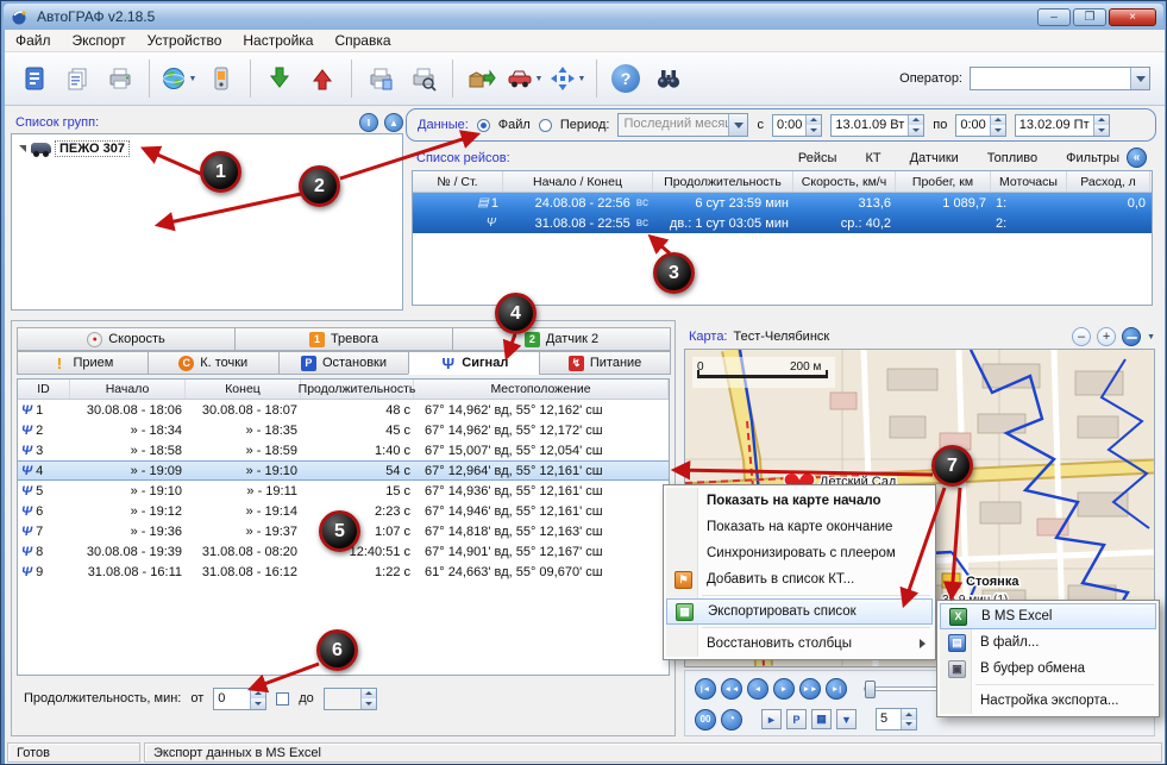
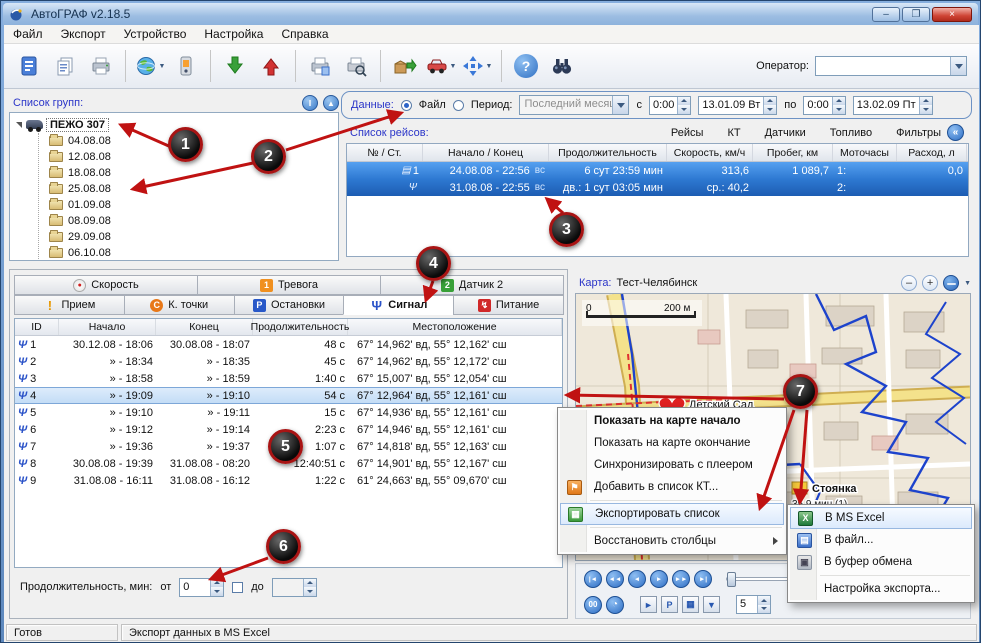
  АвтоГРАФ v2.18.5
  –
  ❐
  ×
  Файл
  Экспорт
  Устройство
  Настройка
  Справка
  ?
  Оператор:
  Список групп:
  ‖
  ▲
  ПЕЖО 307
+ 04.08.08
+ 12.08.08
+ 18.08.08
+ 25.08.08
+ 01.09.08
+ 08.09.08
+ 29.09.08
+ 06.10.08
  Данные:
  Файл
  Период:
  Последний меся
  с
  0:00
  13.01.09 Вт
  по
  0:00
  13.02.09 Пт
  Список рейсов:
  Рейсы
  КТ
  Датчики
  Топливо
  Фильтры
  «
  № / Ст.
  Начало / Конец
  Продолжительность
  Скорость, км/ч
  Пробег, км
  Моточасы
  Расход, л
  ▤
  1
  24.08.08 - 22:56
  вс
  6 сут 23:59 мин
  313,6
  1 089,7
  1:
  0,0
  Ψ
  31.08.08 - 22:55
  вс
  дв.: 1 сут 03:05 мин
  ср.: 40,2
  2:
  Скорость
  1
  Тревога
  2
  Датчик 2
  !
  Прием
  С
  К. точки
  P
  Остановки
  Ψ
  Сигнал
  ↯
  Питание
  ID
  Начало
  Конец
  Продолжительность
  Местоположение
  Ψ
  1
- 30.08.08 - 18:06
+ 30.12.08 - 18:06
  30.08.08 - 18:07
  48 с
  67° 14,962' вд, 55° 12,162' сш
  Ψ
  2
  » - 18:34
  » - 18:35
  45 с
  67° 14,962' вд, 55° 12,172' сш
  Ψ
  3
  » - 18:58
  » - 18:59
  1:40 с
  67° 15,007' вд, 55° 12,054' сш
  Ψ
  4
  » - 19:09
  » - 19:10
  54 с
  67° 12,964' вд, 55° 12,161' сш
  Ψ
  5
  » - 19:10
  » - 19:11
  15 с
  67° 14,936' вд, 55° 12,161' сш
  Ψ
  6
  » - 19:12
  » - 19:14
  2:23 с
  67° 14,946' вд, 55° 12,161' сш
  Ψ
  7
  » - 19:36
  » - 19:37
  1:07 с
  67° 14,818' вд, 55° 12,163' сш
  Ψ
  8
  30.08.08 - 19:39
  31.08.08 - 08:20
  12:40:51 с
  67° 14,901' вд, 55° 12,167' сш
  Ψ
  9
  31.08.08 - 16:11
  31.08.08 - 16:12
  1:22 с
  61° 24,663' вд, 55° 09,670' сш
  Продолжительность, мин:
  от
  0
  до
  Карта:
  Тест-Челябинск
  –
  +
  Детский Сад
  Стоянка
  0
  200 м
  00
  ◔
  ►
  P
  ▦
  ▼
  5
  Готов
  Экспорт данных в MS Excel
  Показать на карте начало
  Показать на карте окончание
  Синхронизировать с плеером
  ⚑
  Добавить в список КТ...
  ▦
  Экспортировать список
  Восстановить столбцы
  X
  В MS Excel
  ▤
  В файл...
  ▣
  В буфер обмена
  Настройка экспорта...
  1
  2
  3
  4
  5
  6
  7
